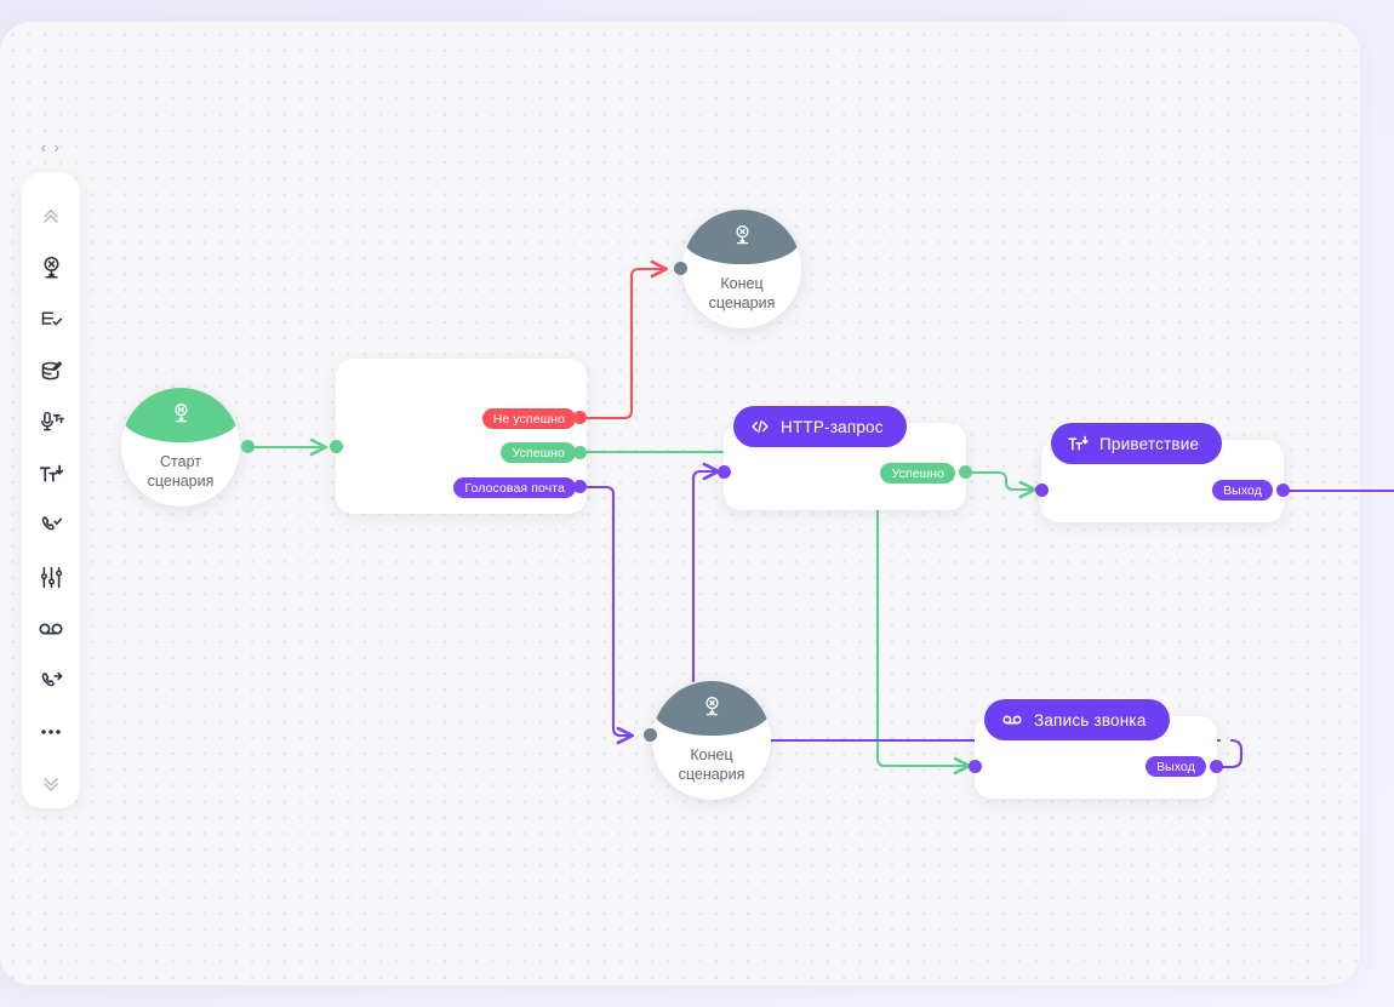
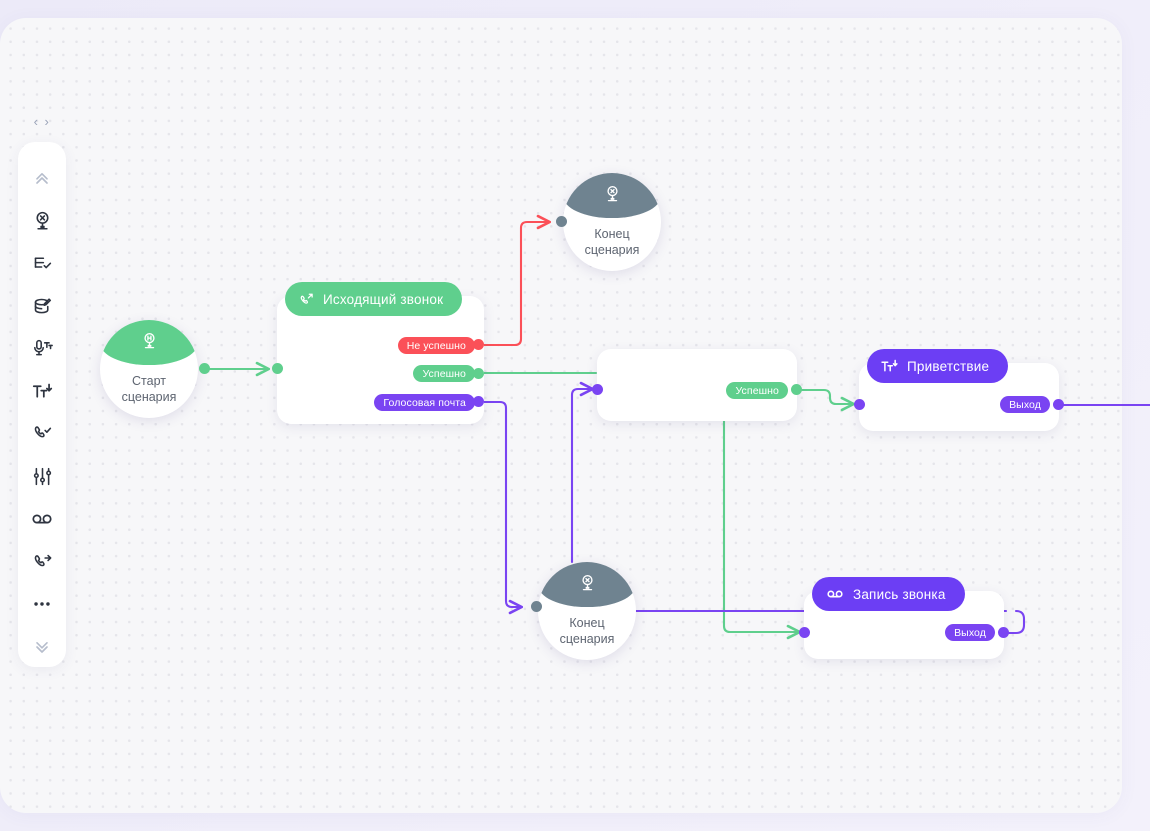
  ‹ ›
  Старт
  сценария
+ Исходящий звонок
  Не успешно
  Успешно
  Голосовая почта
  Конец
  сценария
- HTTP-запрос
  Успешно
  Приветствие
  Выход
  Конец
  сценария
  Запись звонка
  Выход
